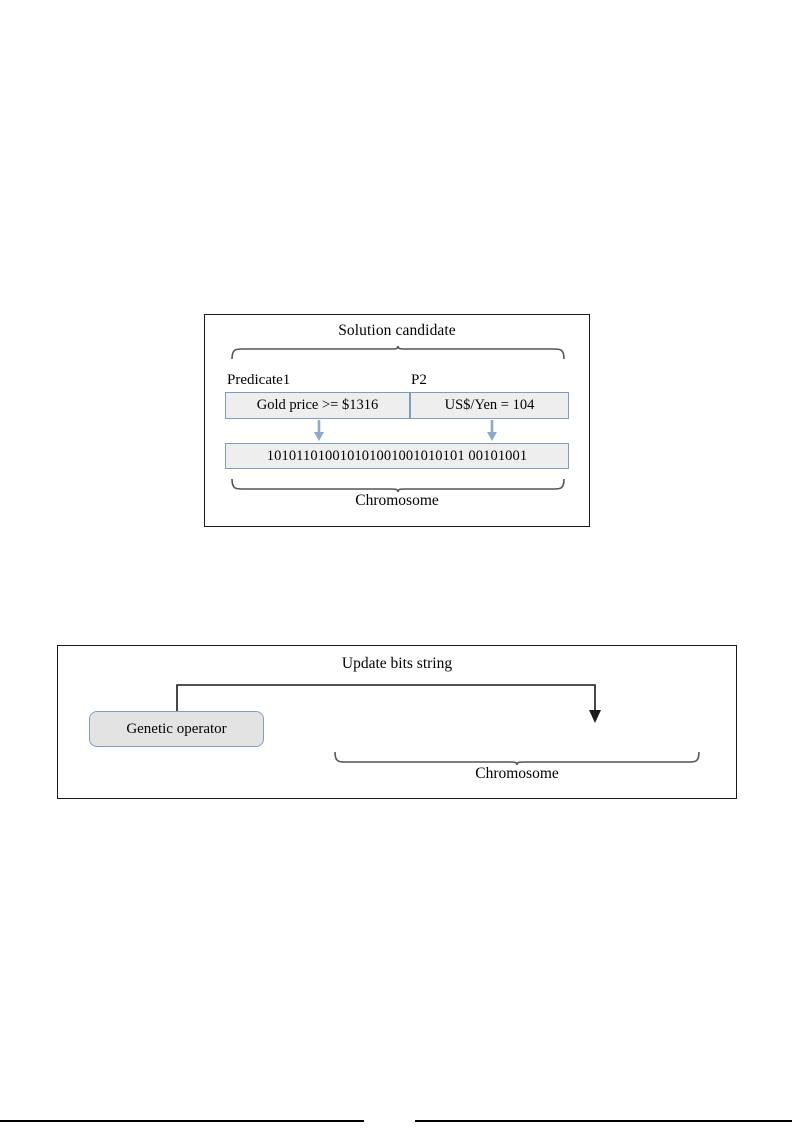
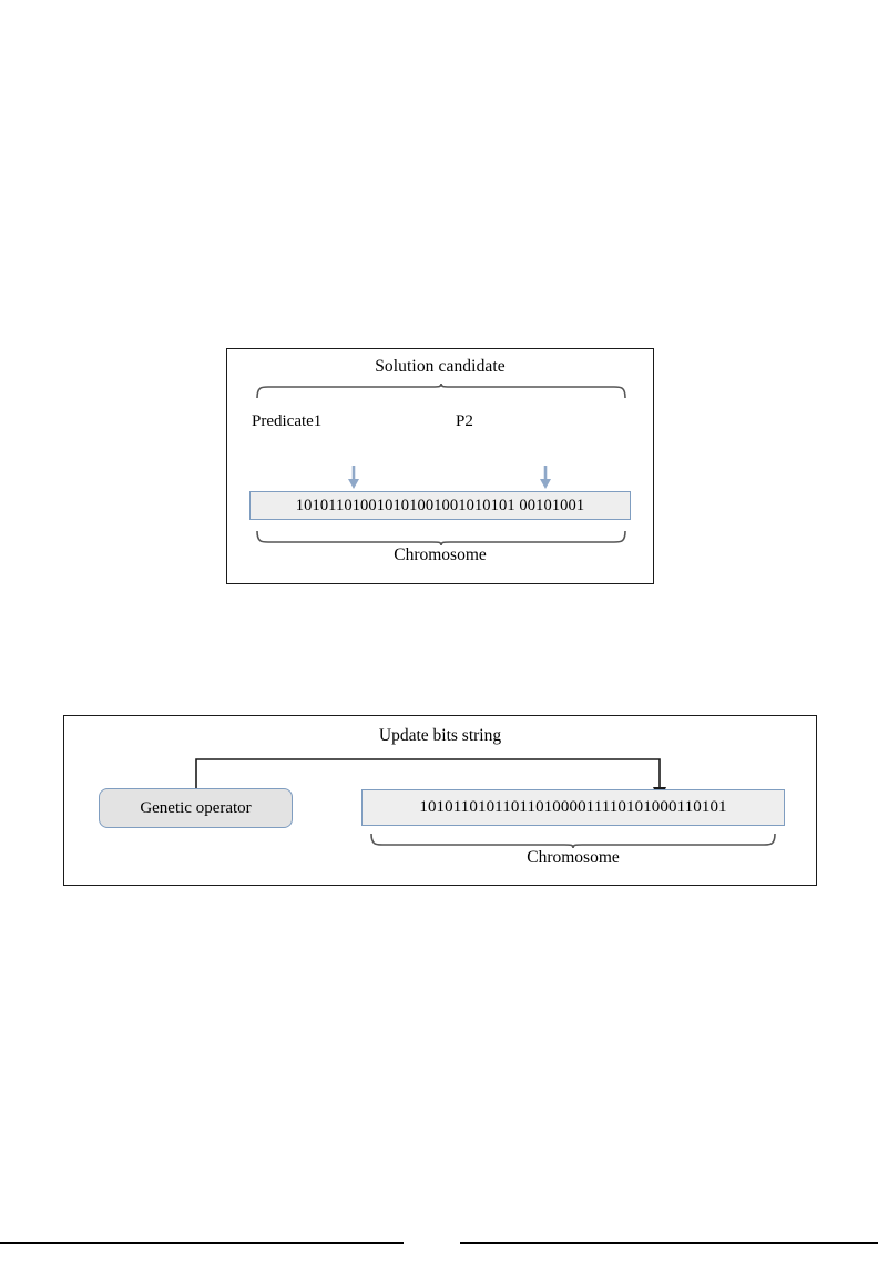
  Solution candidate
  Predicate1
  P2
- Gold price >= $1316
- US$/Yen = 104
  101011010010101001001010101 00101001
  Chromosome
  Update bits string
  Genetic operator
+ 1010110101101101000011110101000110101
  Chromosome
